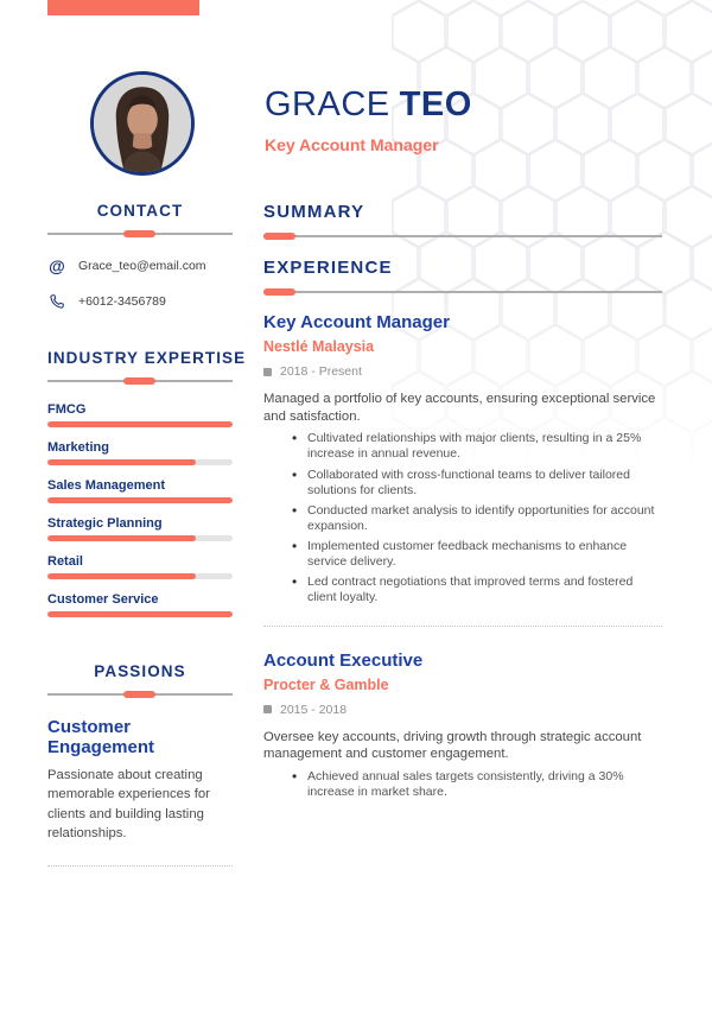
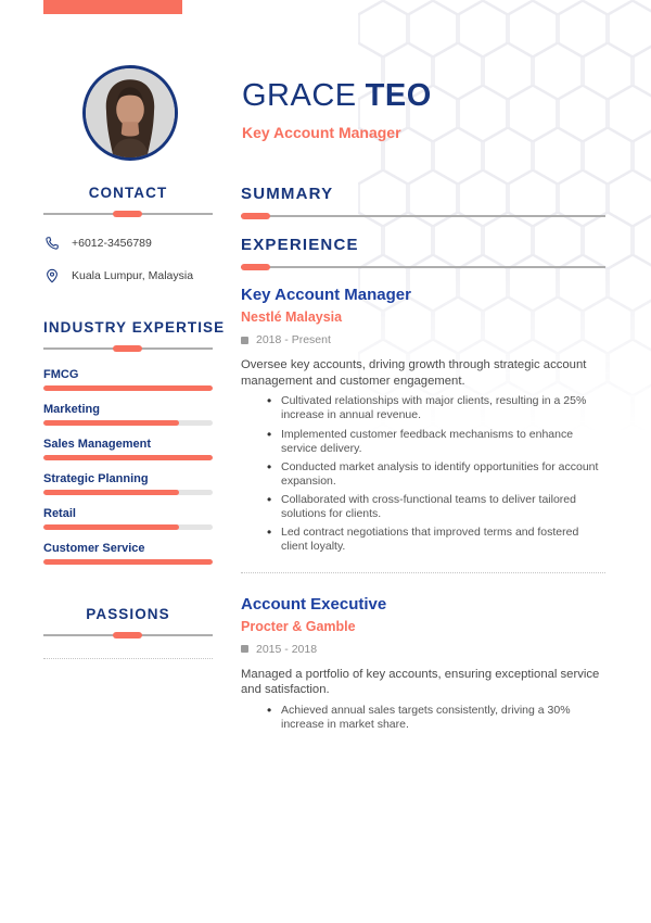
  GRACE TEO
  Key Account Manager
  CONTACT
- @
- Grace_teo@email.com
  +6012-3456789
+ Kuala Lumpur, Malaysia
  INDUSTRY EXPERTISE
  FMCG
  Marketing
  Sales Management
  Strategic Planning
  Retail
  Customer Service
  PASSIONS
- Customer Engagement
- Passionate about creating memorable experiences for clients and building lasting relationships.
  SUMMARY
  EXPERIENCE
  Key Account Manager
  Nestlé Malaysia
  2018 - Present
- Managed a portfolio of key accounts, ensuring exceptional service and satisfaction.
+ Oversee key accounts, driving growth through strategic account management and customer engagement.
  Cultivated relationships with major clients, resulting in a 25% increase in annual revenue.
- Collaborated with cross-functional teams to deliver tailored solutions for clients.
+ Implemented customer feedback mechanisms to enhance service delivery.
  Conducted market analysis to identify opportunities for account expansion.
- Implemented customer feedback mechanisms to enhance service delivery.
+ Collaborated with cross-functional teams to deliver tailored solutions for clients.
  Led contract negotiations that improved terms and fostered client loyalty.
  Account Executive
  Procter & Gamble
  2015 - 2018
- Oversee key accounts, driving growth through strategic account management and customer engagement.
+ Managed a portfolio of key accounts, ensuring exceptional service and satisfaction.
  Achieved annual sales targets consistently, driving a 30% increase in market share.
